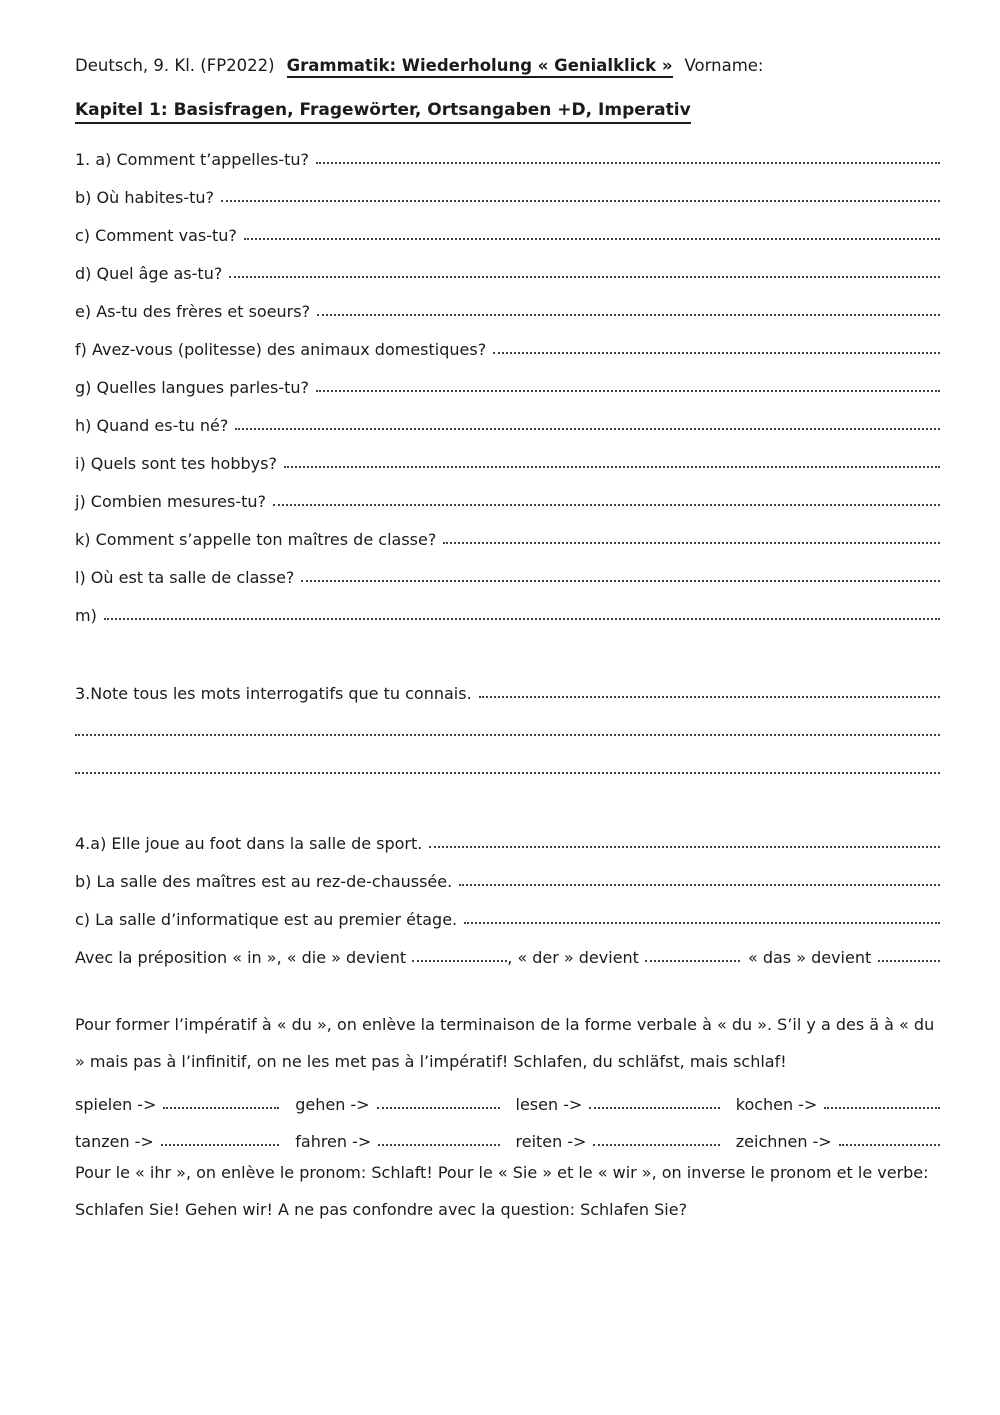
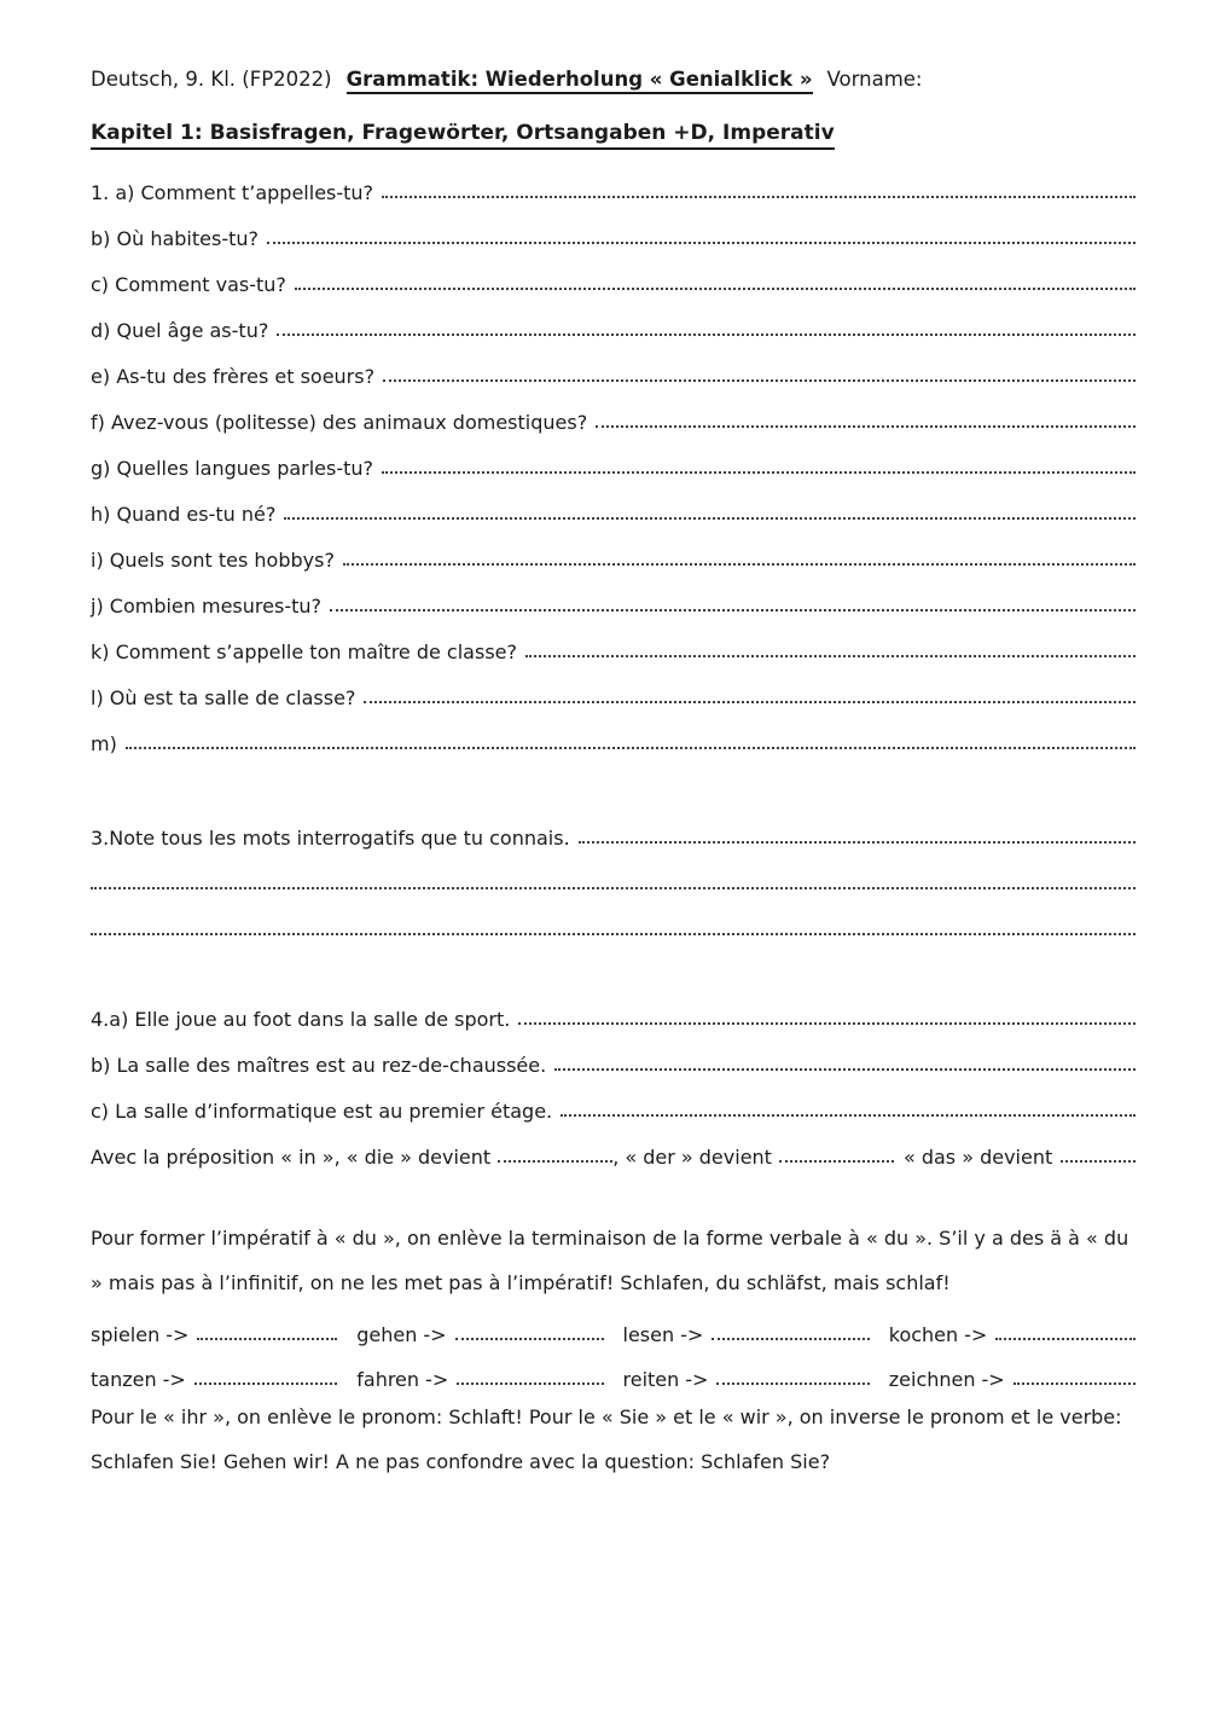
  Deutsch, 9. Kl. (FP2022)
  Grammatik: Wiederholung « Genialklick »
  Vorname:
  Kapitel 1: Basisfragen, Fragewörter, Ortsangaben +D, Imperativ
  1. a) Comment t’appelles-tu?
  b) Où habites-tu?
  c) Comment vas-tu?
  d) Quel âge as-tu?
  e) As-tu des frères et soeurs?
  f) Avez-vous (politesse) des animaux domestiques?
  g) Quelles langues parles-tu?
  h) Quand es-tu né?
  i) Quels sont tes hobbys?
  j) Combien mesures-tu?
- k) Comment s’appelle ton maîtres de classe?
+ k) Comment s’appelle ton maître de classe?
  l) Où est ta salle de classe?
  m)
  3.Note tous les mots interrogatifs que tu connais.
  4.a) Elle joue au foot dans la salle de sport.
  b) La salle des maîtres est au rez-de-chaussée.
  c) La salle d’informatique est au premier étage.
  Avec la préposition « in », « die » devient
  , « der » devient
  « das » devient
  Pour former l’impératif à « du », on enlève la terminaison de la forme verbale à « du ». S’il y a des ä à « du » mais pas à l’infinitif, on ne les met pas à l’impératif! Schlafen, du schläfst, mais schlaf!
  spielen
  ->
  gehen
  ->
  lesen
  ->
  kochen
  ->
  tanzen
  ->
  fahren
  ->
  reiten
  ->
  zeichnen
  ->
  Pour le « ihr », on enlève le pronom: Schlaft! Pour le « Sie » et le « wir », on inverse le pronom et le verbe: Schlafen Sie! Gehen wir! A ne pas confondre avec la question: Schlafen Sie?
